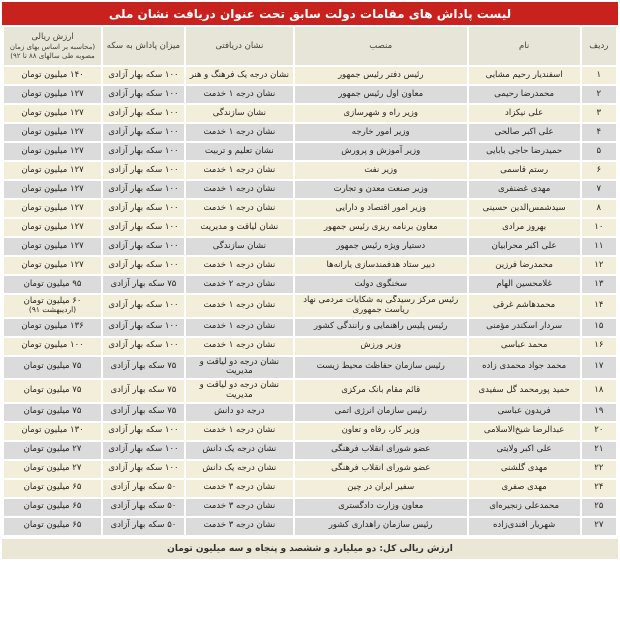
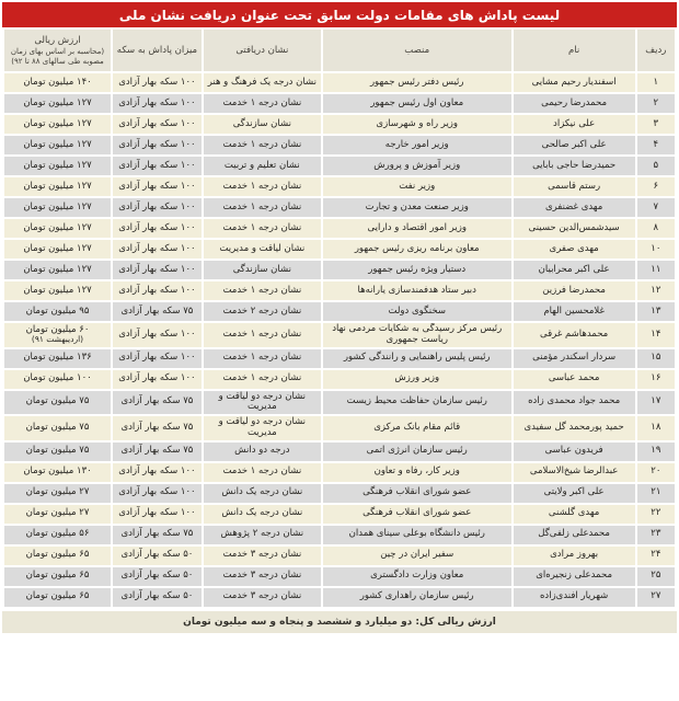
  لیست پاداش های مقامات دولت سابق تحت عنوان دریافت نشان ملی
  ردیف	نام	منصب	نشان دریافتی	میزان پاداش به سکه	ارزش ریالی (محاسبه بر اساس بهای زمان مصوبه طی سالهای ۸۸ تا ۹۲)
  ۱	اسفندیار رحیم مشایی	رئیس دفتر رئیس جمهور	نشان درجه یک فرهنگ و هنر	۱۰۰ سکه بهار آزادی	۱۴۰ میلیون تومان
  ۲	محمدرضا رحیمی	معاون اول رئیس جمهور	نشان درجه ۱ خدمت	۱۰۰ سکه بهار آزادی	۱۲۷ میلیون تومان
  ۳	علی نیکزاد	وزیر راه و شهرسازی	نشان سازندگی	۱۰۰ سکه بهار آزادی	۱۲۷ میلیون تومان
  ۴	علی اکبر صالحی	وزیر امور خارجه	نشان درجه ۱ خدمت	۱۰۰ سکه بهار آزادی	۱۲۷ میلیون تومان
  ۵	حمیدرضا حاجی بابایی	وزیر آموزش و پرورش	نشان تعلیم و تربیت	۱۰۰ سکه بهار آزادی	۱۲۷ میلیون تومان
  ۶	رستم قاسمی	وزیر نفت	نشان درجه ۱ خدمت	۱۰۰ سکه بهار آزادی	۱۲۷ میلیون تومان
  ۷	مهدی غضنفری	وزیر صنعت معدن و تجارت	نشان درجه ۱ خدمت	۱۰۰ سکه بهار آزادی	۱۲۷ میلیون تومان
  ۸	سیدشمس‌الدین حسینی	وزیر امور اقتصاد و دارایی	نشان درجه ۱ خدمت	۱۰۰ سکه بهار آزادی	۱۲۷ میلیون تومان
- ۱۰	بهروز مرادی	معاون برنامه ریزی رئیس جمهور	نشان لیاقت و مدیریت	۱۰۰ سکه بهار آزادی	۱۲۷ میلیون تومان
+ ۱۰	مهدی صفری	معاون برنامه ریزی رئیس جمهور	نشان لیاقت و مدیریت	۱۰۰ سکه بهار آزادی	۱۲۷ میلیون تومان
  ۱۱	علی اکبر محرابیان	دستیار ویژه رئیس جمهور	نشان سازندگی	۱۰۰ سکه بهار آزادی	۱۲۷ میلیون تومان
  ۱۲	محمدرضا فرزین	دبیر ستاد هدفمندسازی یارانه‌ها	نشان درجه ۱ خدمت	۱۰۰ سکه بهار آزادی	۱۲۷ میلیون تومان
  ۱۳	غلامحسین الهام	سخنگوی دولت	نشان درجه ۲ خدمت	۷۵ سکه بهار آزادی	۹۵ میلیون تومان
  ۱۴	محمدهاشم غرقی	رئیس مرکز رسیدگی به شکایات مردمی نهاد ریاست جمهوری	نشان درجه ۱ خدمت	۱۰۰ سکه بهار آزادی	۶۰ میلیون تومان(اردیبهشت ۹۱)
  ۱۵	سردار اسکندر مؤمنی	رئیس پلیس راهنمایی و رانندگی کشور	نشان درجه ۱ خدمت	۱۰۰ سکه بهار آزادی	۱۳۶ میلیون تومان
  ۱۶	محمد عباسی	وزیر ورزش	نشان درجه ۱ خدمت	۱۰۰ سکه بهار آزادی	۱۰۰ میلیون تومان
  ۱۷	محمد جواد محمدی زاده	رئیس سازمان حفاظت محیط زیست	نشان درجه دو لیاقت و مدیریت	۷۵ سکه بهار آزادی	۷۵ میلیون تومان
  ۱۸	حمید پورمحمد گل سفیدی	قائم مقام بانک مرکزی	نشان درجه دو لیاقت و مدیریت	۷۵ سکه بهار آزادی	۷۵ میلیون تومان
  ۱۹	فریدون عباسی	رئیس سازمان انرژی اتمی	درجه دو دانش	۷۵ سکه بهار آزادی	۷۵ میلیون تومان
  ۲۰	عبدالرضا شیخ‌الاسلامی	وزیر کار، رفاه و تعاون	نشان درجه ۱ خدمت	۱۰۰ سکه بهار آزادی	۱۳۰ میلیون تومان
  ۲۱	علی اکبر ولایتی	عضو شورای انقلاب فرهنگی	نشان درجه یک دانش	۱۰۰ سکه بهار آزادی	۲۷ میلیون تومان
  ۲۲	مهدی گلشنی	عضو شورای انقلاب فرهنگی	نشان درجه یک دانش	۱۰۰ سکه بهار آزادی	۲۷ میلیون تومان
+ ۲۳	محمدعلی زلفی‌گل	رئیس دانشگاه بوعلی سینای همدان	نشان درجه ۲ پژوهش	۷۵ سکه بهار آزادی	۵۶ میلیون تومان
- ۲۴	مهدی صفری	سفیر ایران در چین	نشان درجه ۳ خدمت	۵۰ سکه بهار آزادی	۶۵ میلیون تومان
+ ۲۴	بهروز مرادی	سفیر ایران در چین	نشان درجه ۳ خدمت	۵۰ سکه بهار آزادی	۶۵ میلیون تومان
  ۲۵	محمدعلی زنجیره‌ای	معاون وزارت دادگستری	نشان درجه ۳ خدمت	۵۰ سکه بهار آزادی	۶۵ میلیون تومان
  ۲۷	شهریار افندی‌زاده	رئیس سازمان راهداری کشور	نشان درجه ۳ خدمت	۵۰ سکه بهار آزادی	۶۵ میلیون تومان
  ارزش ریالی کل: دو میلیارد و ششصد و پنجاه و سه میلیون تومان
